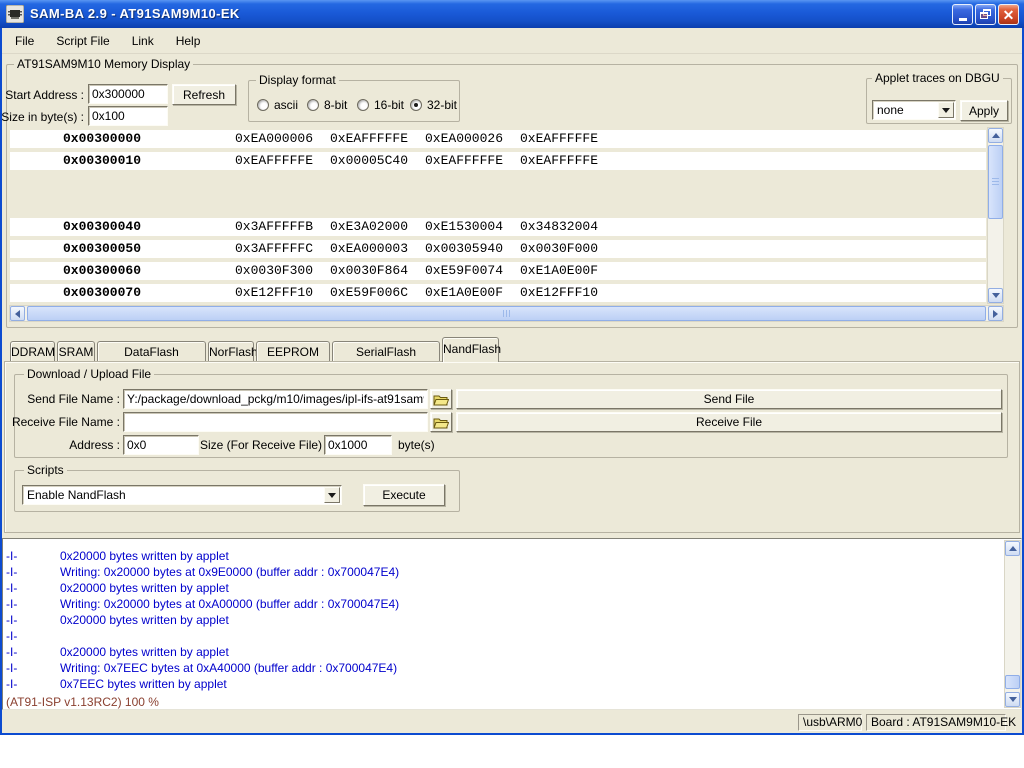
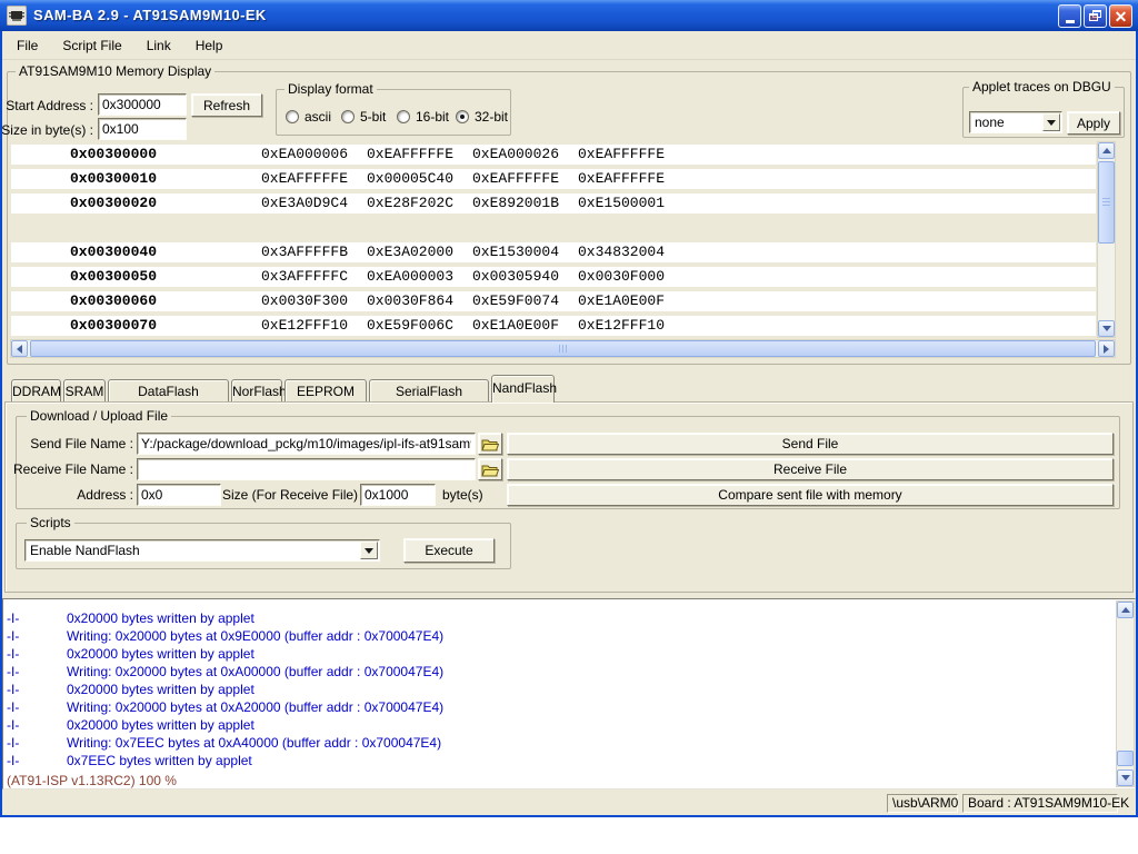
  SAM-BA 2.9 - AT91SAM9M10-EK
  ✕
  File
  Script File
  Link
  Help
  AT91SAM9M10 Memory Display
  Start Address :
  0x300000
  Refresh
  Size in byte(s) :
  0x100
  Display format
  ascii
- 8-bit
+ 5-bit
  16-bit
  32-bit
  Applet traces on DBGU
  none
  Apply
  0x00300000
  0xEA000006
  0xEAFFFFFE
  0xEA000026
  0xEAFFFFFE
  0x00300010
  0xEAFFFFFE
  0x00005C40
  0xEAFFFFFE
  0xEAFFFFFE
+ 0x00300020
+ 0xE3A0D9C4
+ 0xE28F202C
+ 0xE892001B
+ 0xE1500001
  0x00300040
  0x3AFFFFFB
  0xE3A02000
  0xE1530004
  0x34832004
  0x00300050
  0x3AFFFFFC
  0xEA000003
  0x00305940
  0x0030F000
  0x00300060
  0x0030F300
  0x0030F864
  0xE59F0074
  0xE1A0E00F
  0x00300070
  0xE12FFF10
  0xE59F006C
  0xE1A0E00F
  0xE12FFF10
  DDRAM
  SRAM
  NorFlash
  NandFlash
  Download / Upload File
  Send File Name :
  Y:/package/download_pckg/m10/images/ipl-ifs-at91sam
  Send File
  Receive File Name :
  Receive File
  Address :
  0x0
  Size (For Receive File)
  0x1000
  byte(s)
+ Compare sent file with memory
  Scripts
  Enable NandFlash
  Execute
  -I-
  0x20000 bytes written by applet
  -I-
  Writing: 0x20000 bytes at 0x9E0000 (buffer addr : 0x700047E4)
  -I-
  0x20000 bytes written by applet
  -I-
  Writing: 0x20000 bytes at 0xA00000 (buffer addr : 0x700047E4)
  -I-
  0x20000 bytes written by applet
  -I-
+ Writing: 0x20000 bytes at 0xA20000 (buffer addr : 0x700047E4)
  -I-
  0x20000 bytes written by applet
  -I-
  Writing: 0x7EEC bytes at 0xA40000 (buffer addr : 0x700047E4)
  -I-
  0x7EEC bytes written by applet
  (AT91-ISP v1.13RC2) 100 %
  \usb\ARM0
  Board : AT91SAM9M10-EK
